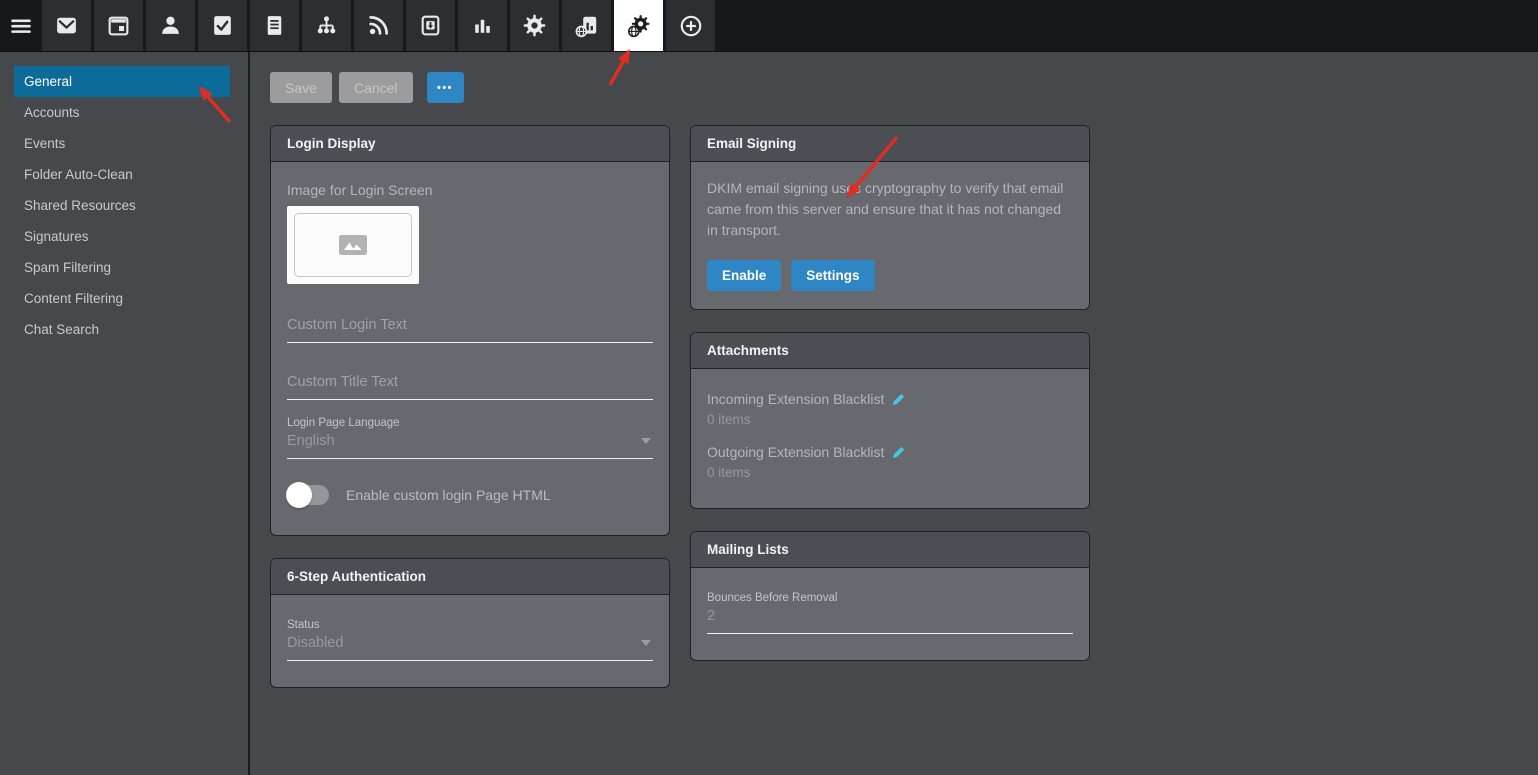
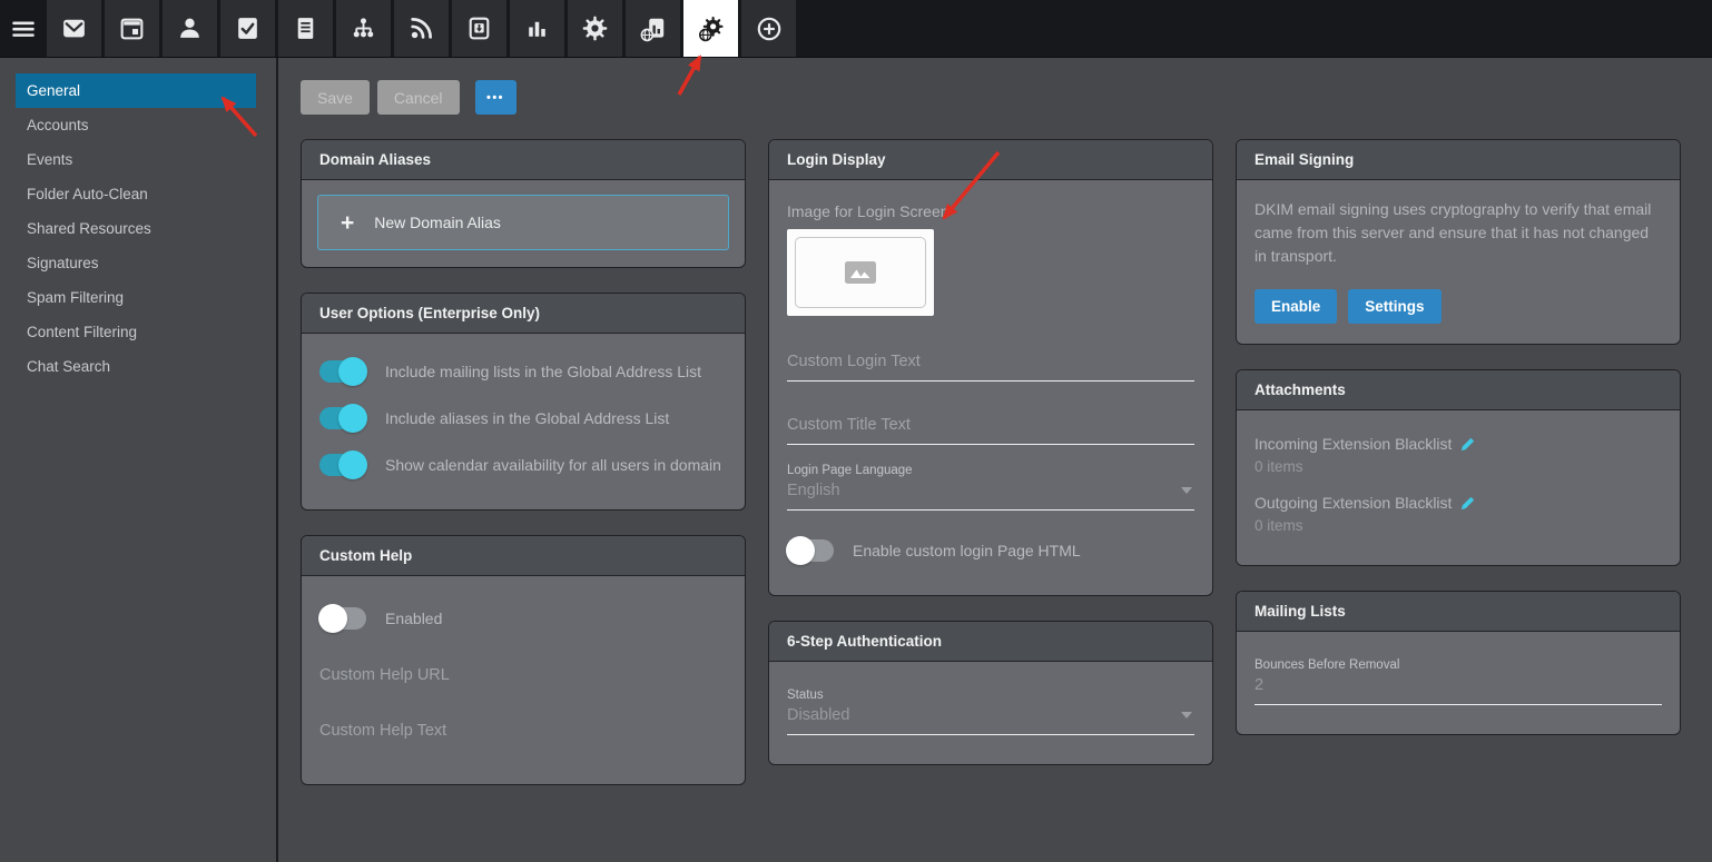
  General
  Accounts
  Events
  Folder Auto-Clean
  Shared Resources
  Signatures
  Spam Filtering
  Content Filtering
  Chat Search
  Save
  Cancel
  •••
+ Domain Aliases
+ +
+ New Domain Alias
+ User Options (Enterprise Only)
+ Include mailing lists in the Global Address List
+ Include aliases in the Global Address List
+ Show calendar availability for all users in domain
+ Custom Help
+ Enabled
+ Custom Help URL
+ Custom Help Text
  Login Display
  Image for Login Screen
  Custom Login Text
  Custom Title Text
  Login Page Language
  English
  Enable custom login Page HTML
  6-Step Authentication
  Status
  Disabled
  Email Signing
  DKIM email signing uses cryptography to verify that email came from this server and ensure that it has not changed in transport.
  Enable
  Settings
  Attachments
  Incoming Extension Blacklist
  0 items
  Outgoing Extension Blacklist
  0 items
  Mailing Lists
  Bounces Before Removal
  2
